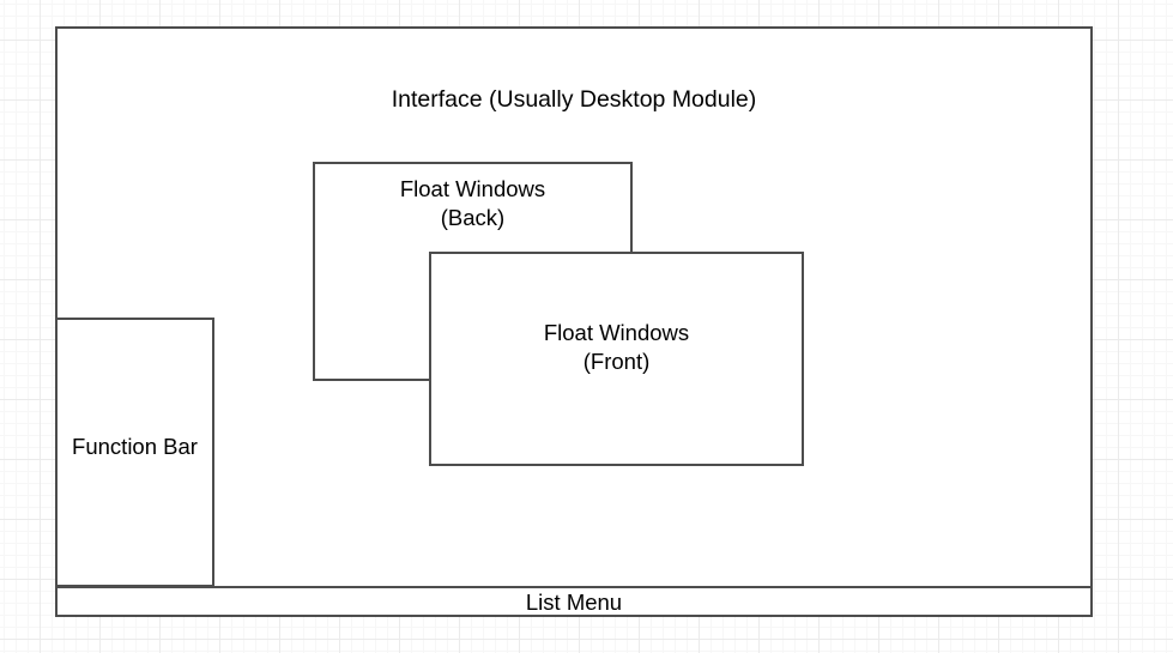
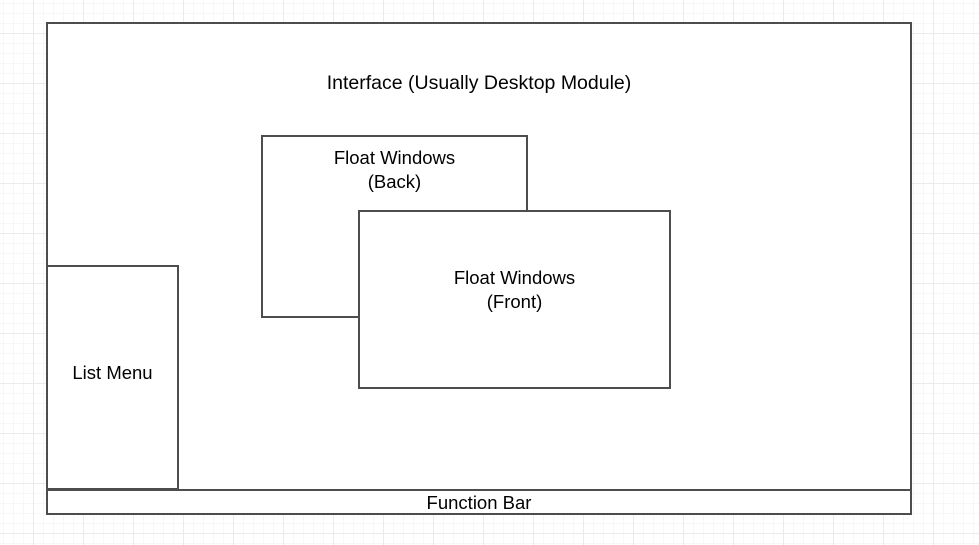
  Interface (Usually Desktop Module)
- Function Bar
+ List Menu
  Float Windows
  (Back)
  Float Windows
  (Front)
- List Menu
+ Function Bar
